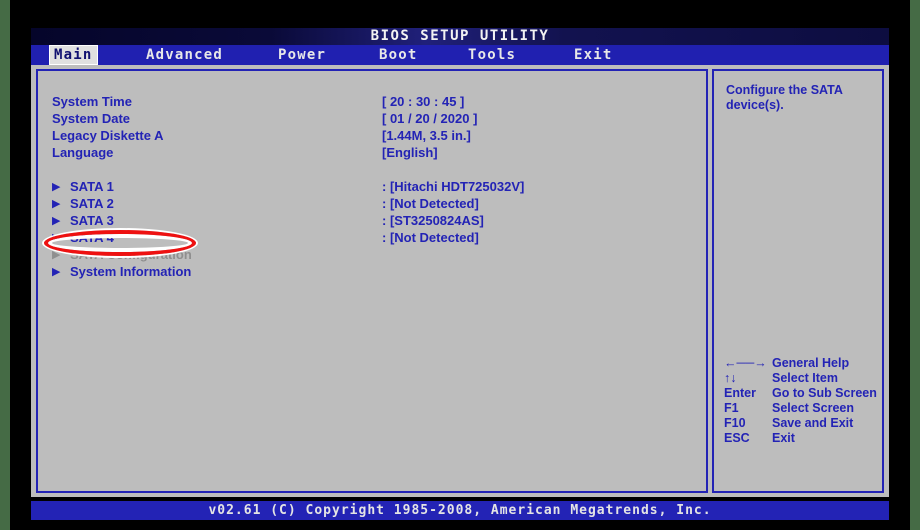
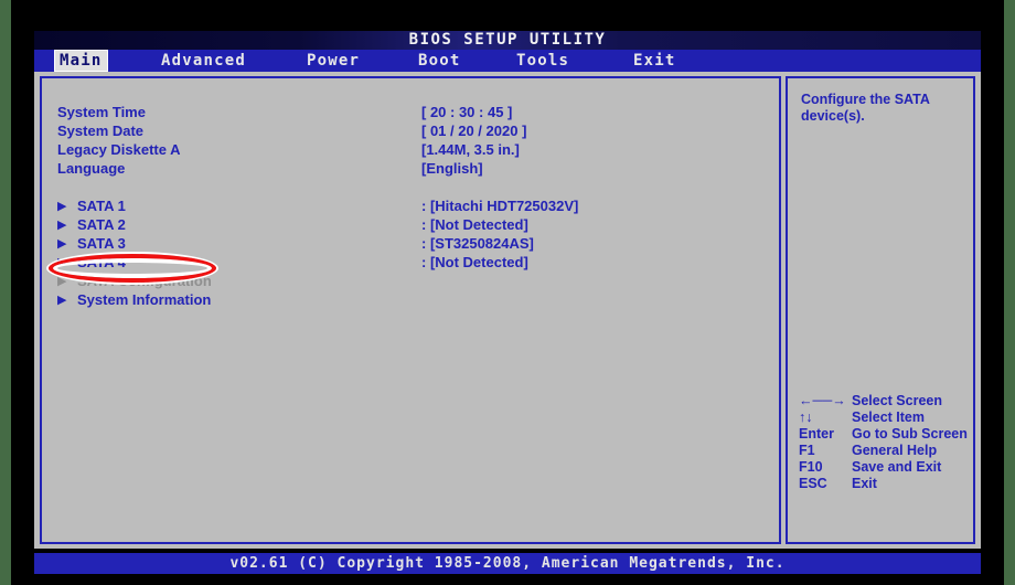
  BIOS SETUP UTILITY
  Main
  Advanced
  Power
  Boot
  Tools
  Exit
  System Time
  [ 20 : 30 : 45 ]
  System Date
  [ 01 / 20 / 2020 ]
  Legacy Diskette A
  [1.44M, 3.5 in.]
  Language
  [English]
  ▶
  SATA 1
  : [Hitachi HDT725032V]
  ▶
  SATA 2
  : [Not Detected]
  ▶
  SATA 3
  : [ST3250824AS]
  ▶
  SATA 4
  : [Not Detected]
  ▶
  SATA Configuration
  ▶
  System Information
  Configure the SATA device(s).
  ←──→
- General Help
+ Select Screen
  ↑↓
  Select Item
  Enter
  Go to Sub Screen
  F1
- Select Screen
+ General Help
  F10
  Save and Exit
  ESC
  Exit
  v02.61 (C) Copyright 1985-2008, American Megatrends, Inc.
